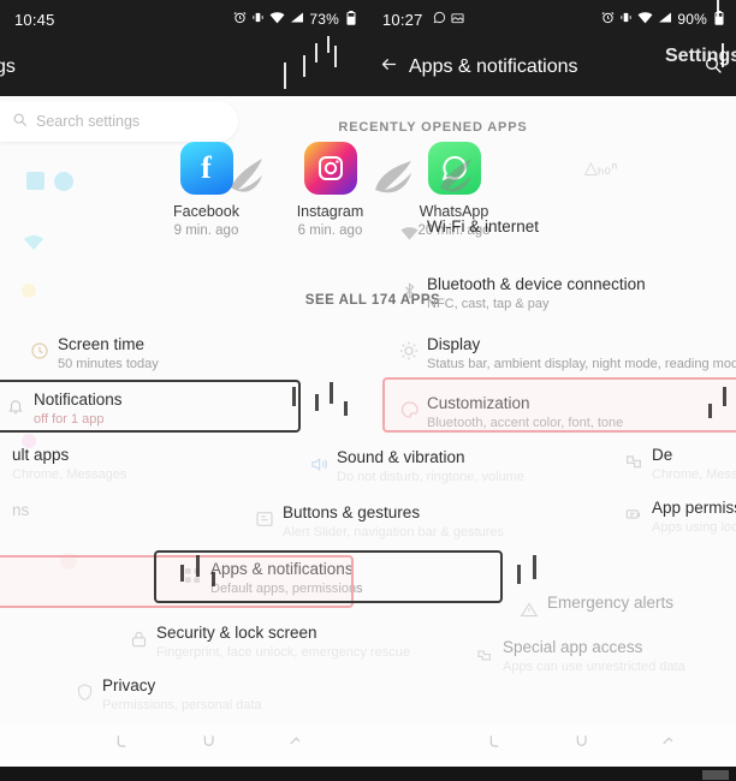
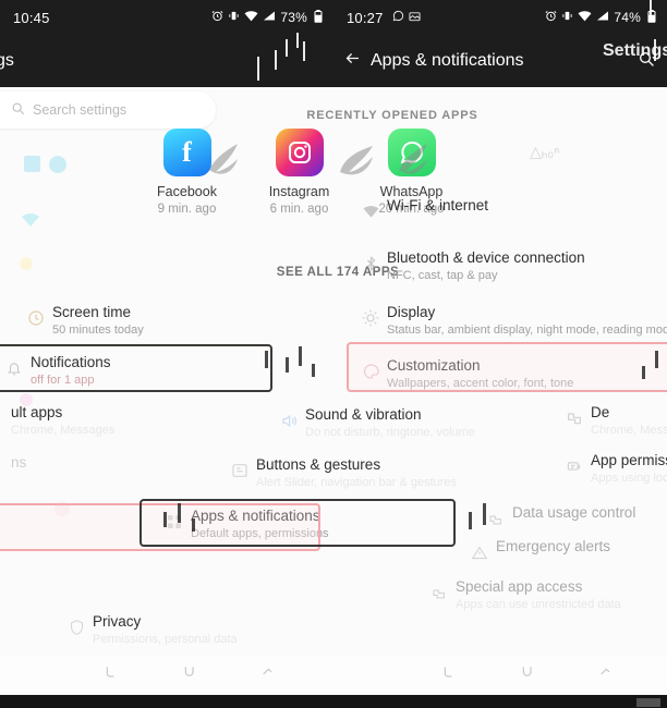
  10:45
  73%
  10:27
- 90%
+ 74%
  gs
  Apps & notifications
  Setting
  Search settings
  RECENTLY OPENED APPS
  f
  Facebook
  9 min. ago
  Instagram
  6 min. ago
  WhatsApp
  20 min. ago
  △ₕ₀ⁿ
  SEE ALL 174 APPS
  Wi-Fi & internet
  Bluetooth & device connection
  NFC, cast, tap & pay
  Display
  Status bar, ambient display, night mode, reading mod
  Customization
- Bluetooth, accent color, font, tone
+ Wallpapers, accent color, font, tone
  Sound & vibration
  Buttons & gestures
  Apps & notifications
  Default apps, permissions
- Security & lock screen
  Privacy
  Screen time
  50 minutes today
  Notifications
  off for 1 app
  ult apps
  ns
  De
  App permis
+ Data usage control
  Emergency alerts
  Special app access
